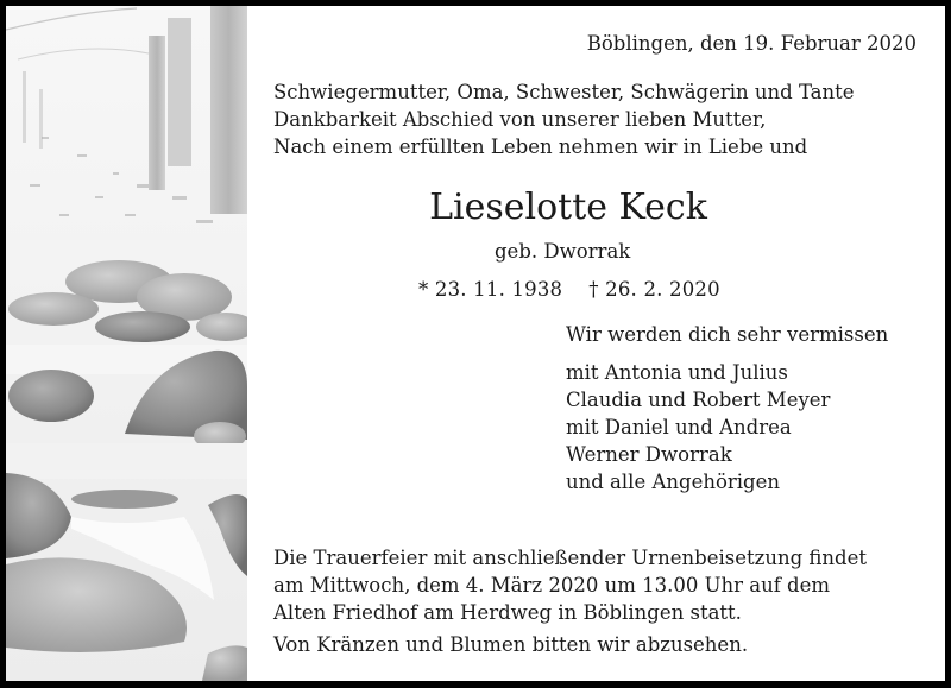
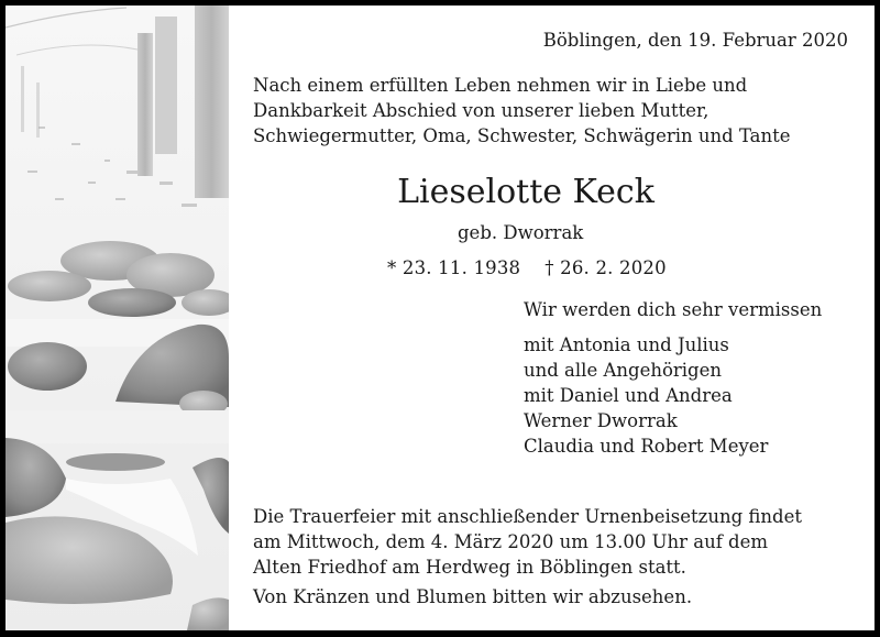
  Böblingen, den 19. Februar 2020
- Schwiegermutter, Oma, Schwester, Schwägerin und Tante
+ Nach einem erfüllten Leben nehmen wir in Liebe und
  Dankbarkeit Abschied von unserer lieben Mutter,
- Nach einem erfüllten Leben nehmen wir in Liebe und
+ Schwiegermutter, Oma, Schwester, Schwägerin und Tante
  Lieselotte Keck
  geb. Dworrak
  * 23. 11. 1938 † 26. 2. 2020
  Wir werden dich sehr vermissen
  mit Antonia und Julius
- Claudia und Robert Meyer
+ und alle Angehörigen
  mit Daniel und Andrea
  Werner Dworrak
- und alle Angehörigen
+ Claudia und Robert Meyer
  Die Trauerfeier mit anschließender Urnenbeisetzung findet
  am Mittwoch, dem 4. März 2020 um 13.00 Uhr auf dem
  Alten Friedhof am Herdweg in Böblingen statt.
  Von Kränzen und Blumen bitten wir abzusehen.
